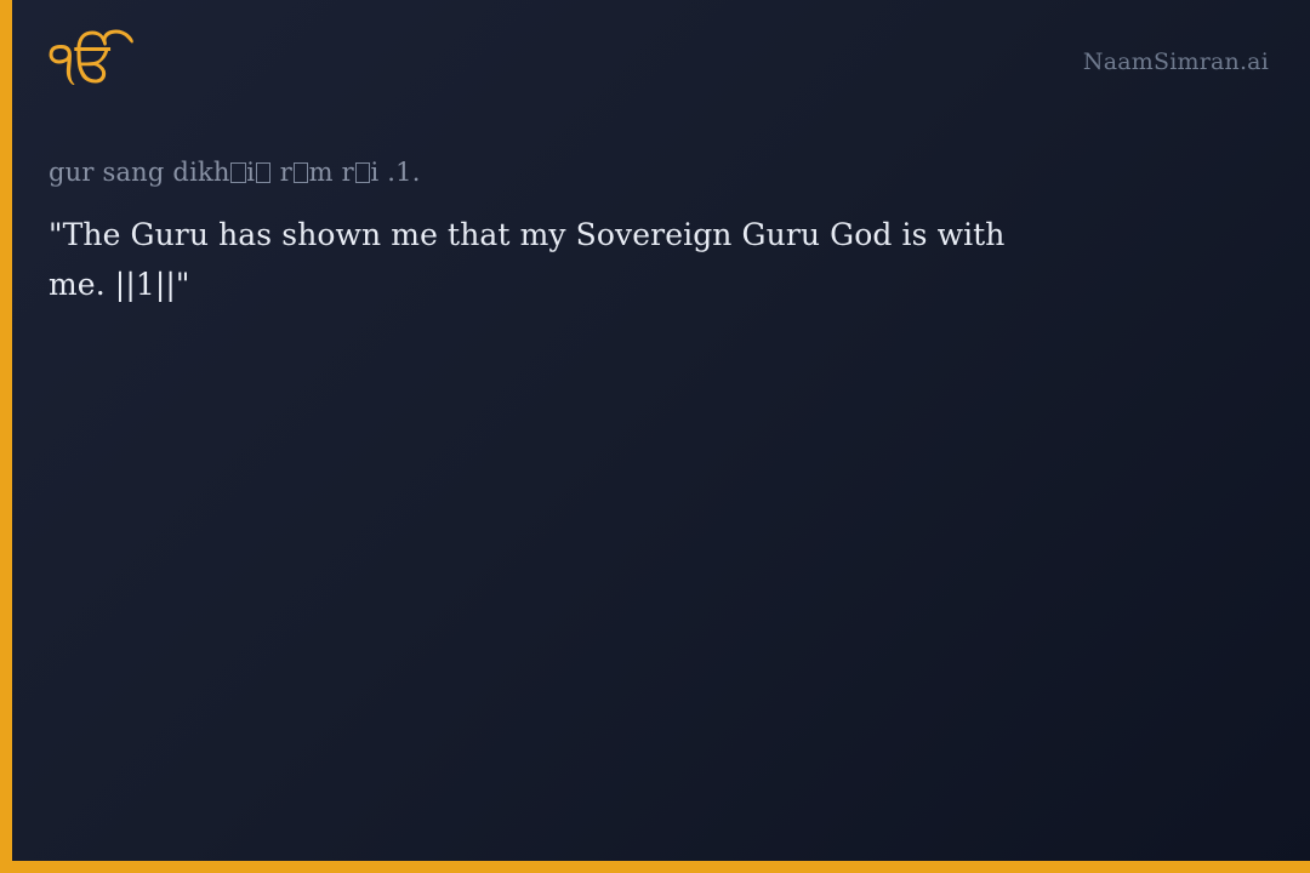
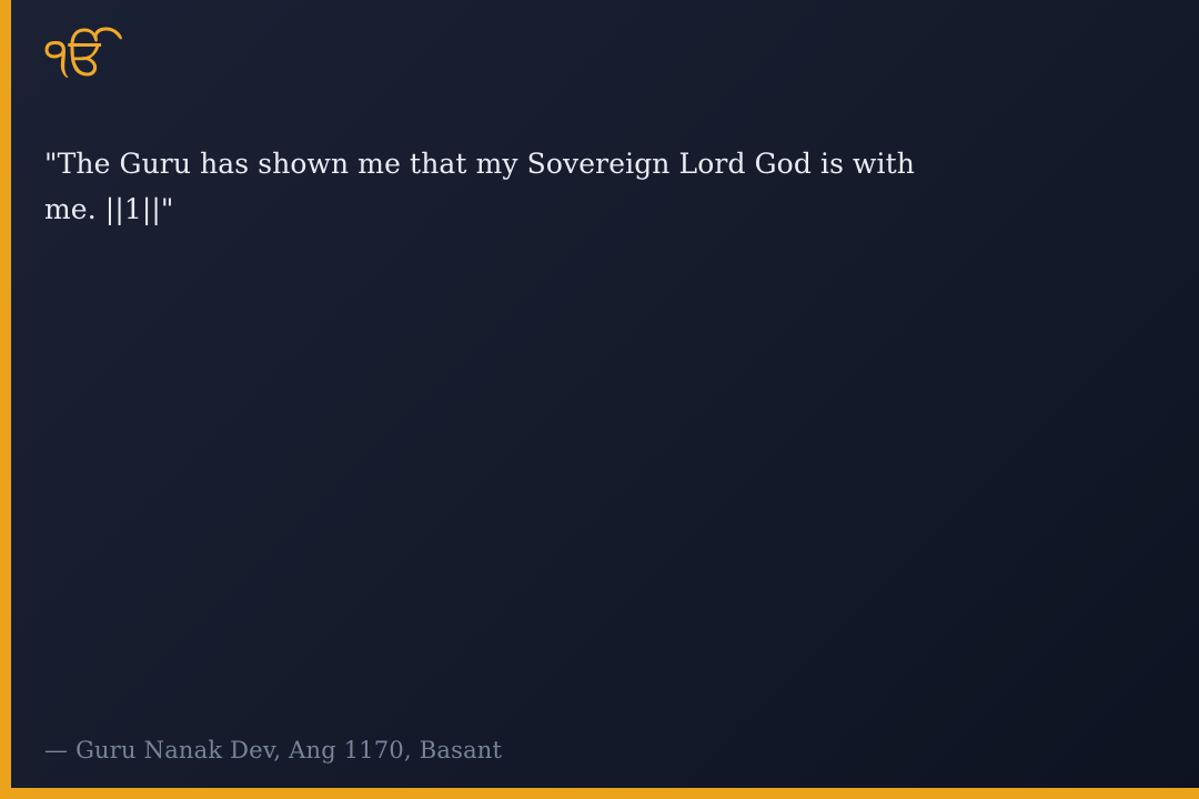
  ੴ
- NaamSimran.ai
- gur sang dikh i r m r i .1.
- "The Guru has shown me that my Sovereign Guru God is with me. ||1||"
+ "The Guru has shown me that my Sovereign Lord God is with me. ||1||"
+ — Guru Nanak Dev, Ang 1170, Basant
